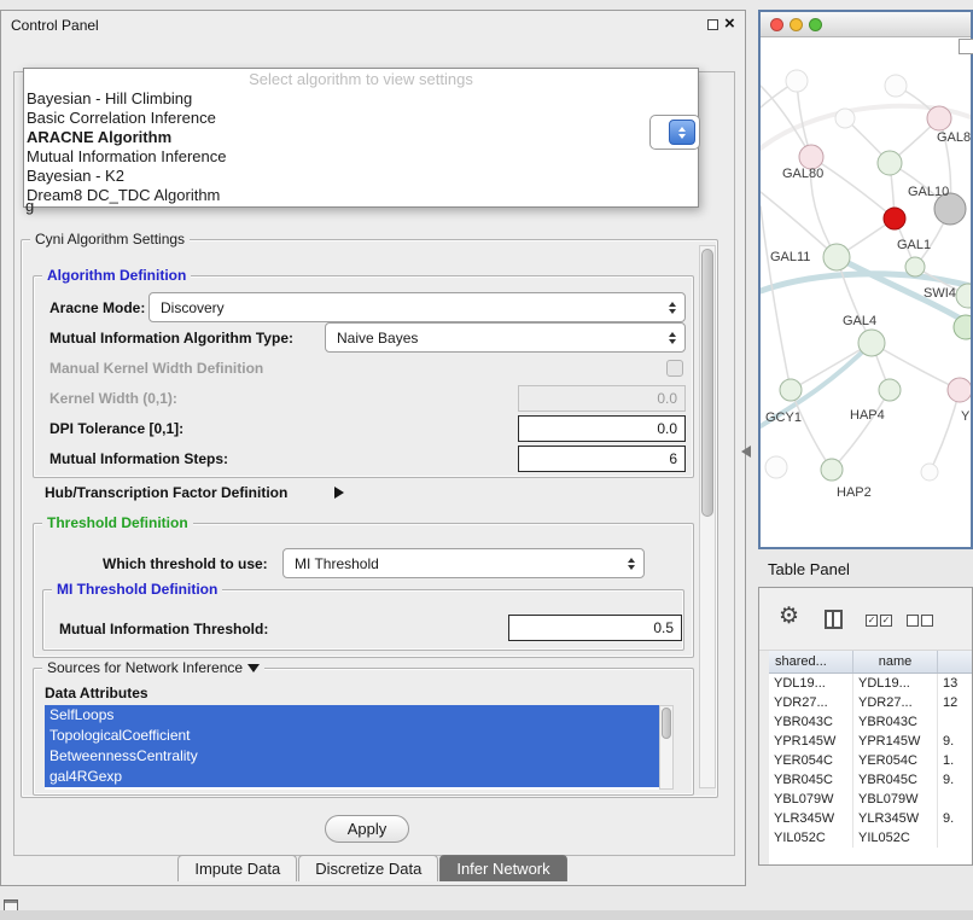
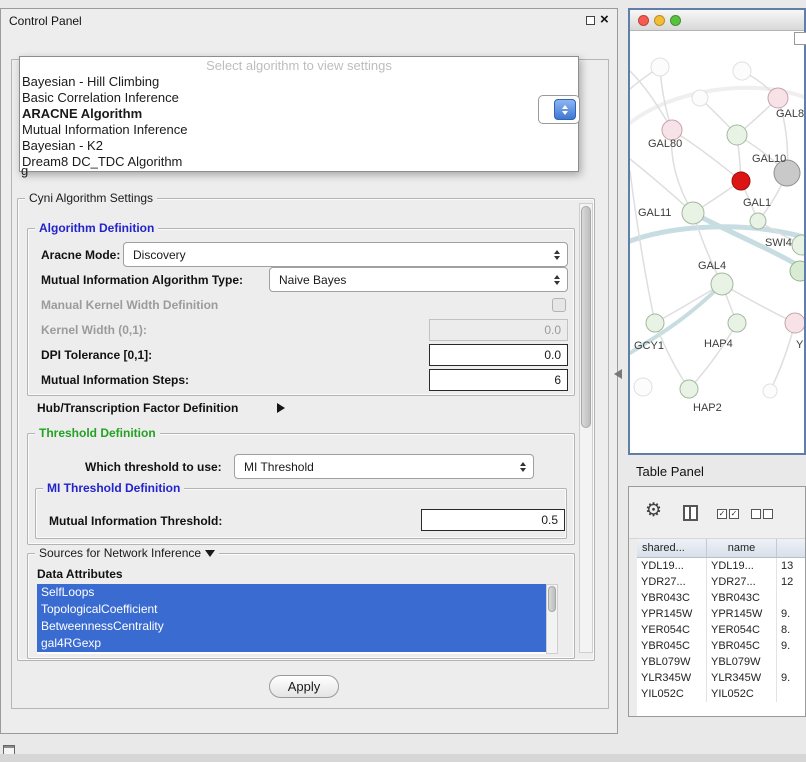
  Control Panel
  ×
  Cyni Algorithm Settings
  Algorithm Definition
  Aracne Mode:
  Discovery
  Mutual Information Algorithm Type:
  Naive Bayes
  Manual Kernel Width Definition
  Kernel Width (0,1):
  0.0
  DPI Tolerance [0,1]:
  0.0
  Mutual Information Steps:
  6
  Hub/Transcription Factor Definition
  Threshold Definition
  Which threshold to use:
  MI Threshold
  MI Threshold Definition
  Mutual Information Threshold:
  0.5
  Sources for Network Inference
  Data Attributes
  SelfLoops
  TopologicalCoefficient
  BetweennessCentrality
  gal4RGexp
  Apply
- Impute Data
- Discretize Data
- Infer Network
  Select algorithm to view settings
  Bayesian - Hill Climbing
  Basic Correlation Inference
  ARACNE Algorithm
  Mutual Information Inference
  Bayesian - K2
  Dream8 DC_TDC Algorithm
  g
  GAL8
  GAL80
  GAL10
  GAL11
  GAL1
  SWI4
  GAL4
  GCY1
  HAP4
  Y
  HAP2
  Table Panel
  ⚙
  ✓
  ✓
  shared...
  name
  YDL19...
  YDL19...
  13
  YDR27...
  YDR27...
  12
  YBR043C
  YBR043C
  YPR145W
  YPR145W
  9.
  YER054C
  YER054C
- 1.
+ 8.
  YBR045C
  YBR045C
  9.
  YBL079W
  YBL079W
  YLR345W
  YLR345W
  9.
  YIL052C
  YIL052C
